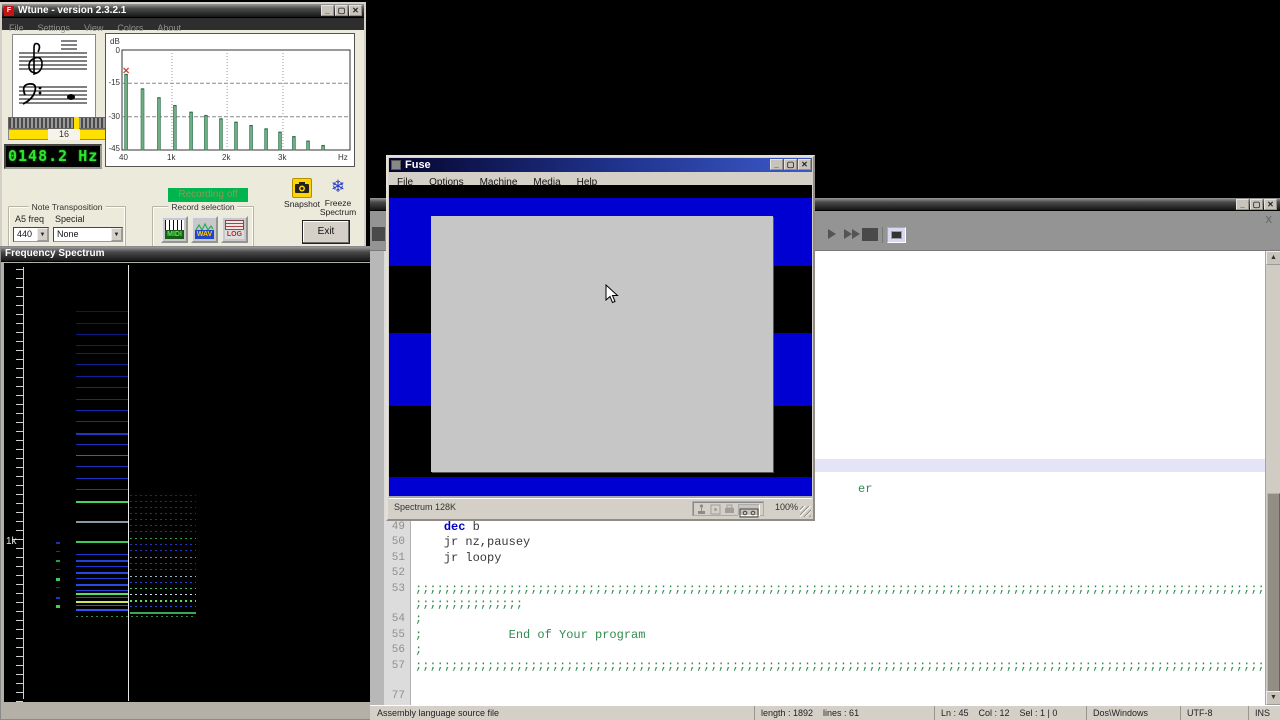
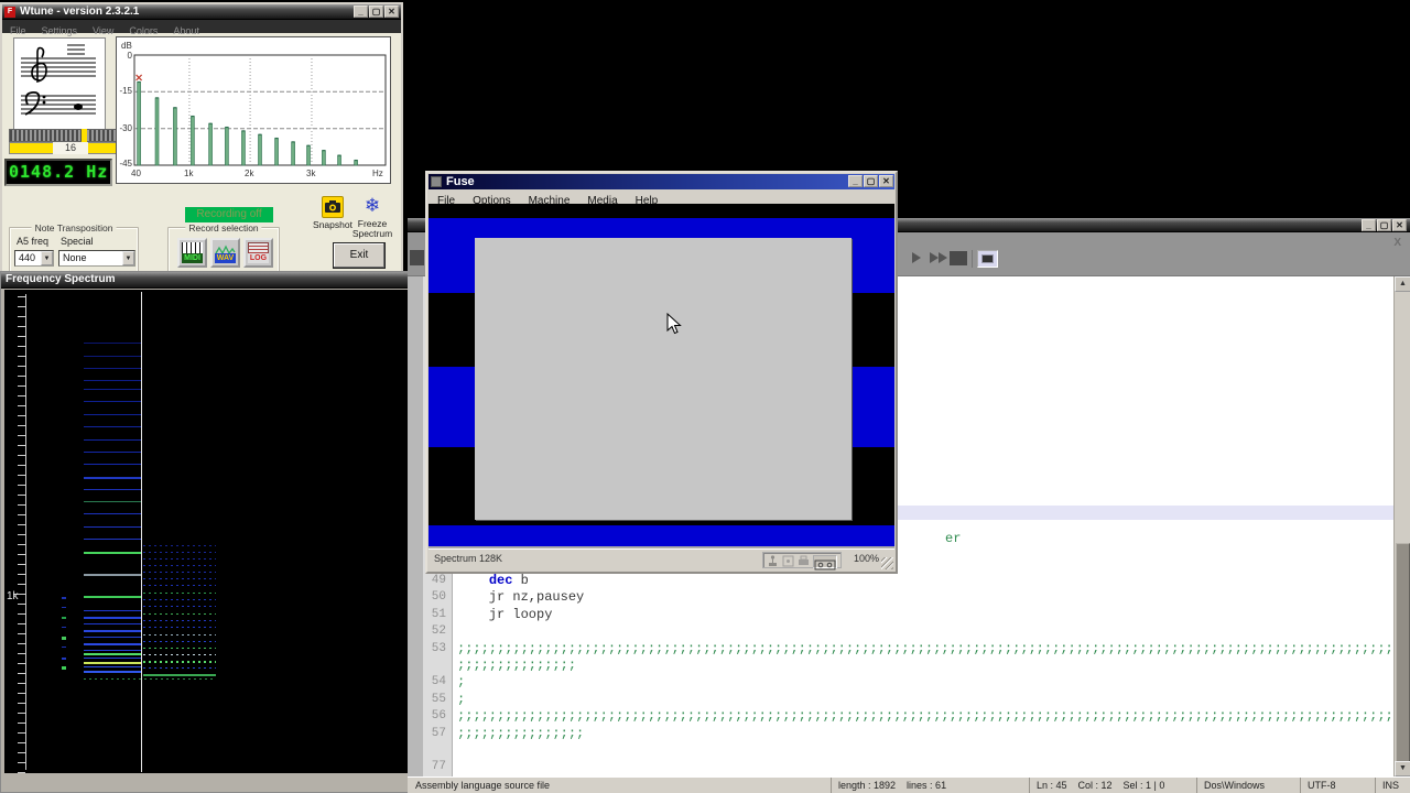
  Wtune - version 2.3.2.1
  _ ▢ ✕
  File Settings View Colors About
  16
  0148.2 Hz
  dB
  0
  -15
  -30
  -45
  40
  1k
  2k
  3k
  Hz
  Recording off
  Snapshot
  ❄
  Freeze Spectrum
  Note Transposition
  A5 freq
  Special
  440
  None
  Record selection
  Exit
  Frequency Spectrum
  1k
  _ ▢ ✕
  X
  49
  50
  51
  52
  53
  54
  55
  56
  57
  77
  er
  dec b
  jr nz,pausey
  jr loopy
  ;;;;;;;;;;;;;;;;;;;;;;;;;;;;;;;;;;;;;;;;;;;;;;;;;;;;;;;;;;;;;;;;;;;;;;;;;;;;;;;;;;;;;;;;;;;;;;;;;;;;;;;;;;;;;;;;;;;;;;
  ;;;;;;;;;;;;;;;
  ;
- ; End of Your program
  ;
  ;;;;;;;;;;;;;;;;;;;;;;;;;;;;;;;;;;;;;;;;;;;;;;;;;;;;;;;;;;;;;;;;;;;;;;;;;;;;;;;;;;;;;;;;;;;;;;;;;;;;;;;;;;;;;;;;;;;;;;
+ ;;;;;;;;;;;;;;;;
  Assembly language source file
  length : 1892 lines : 61
  Ln : 45 Col : 12 Sel : 1 | 0
  Dos\Windows
  UTF-8
  INS
  Fuse
  _ ▢ ✕
  File Options Machine Media Help
  Spectrum 128K
  100%
